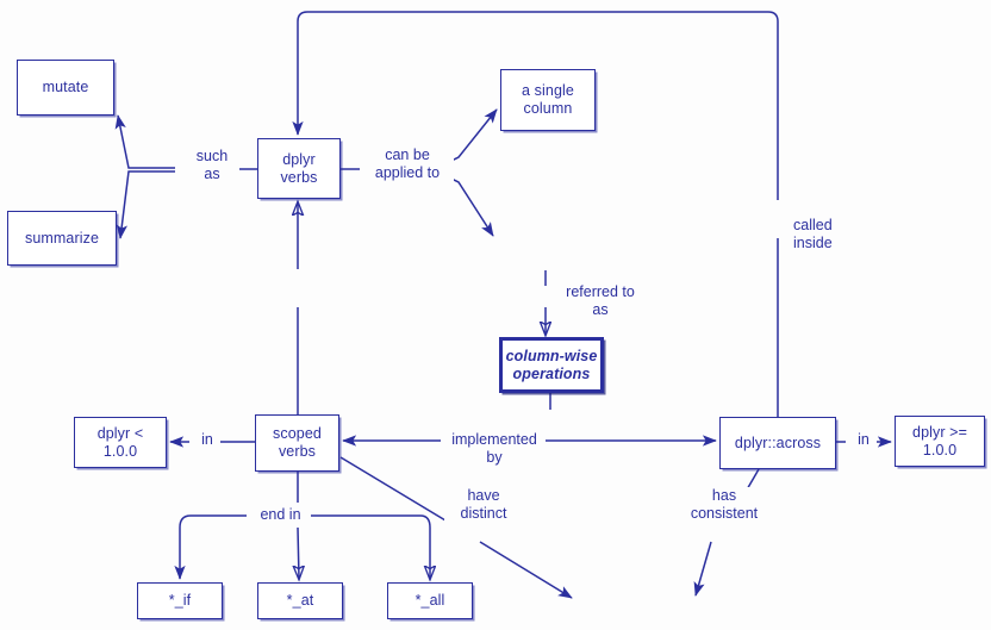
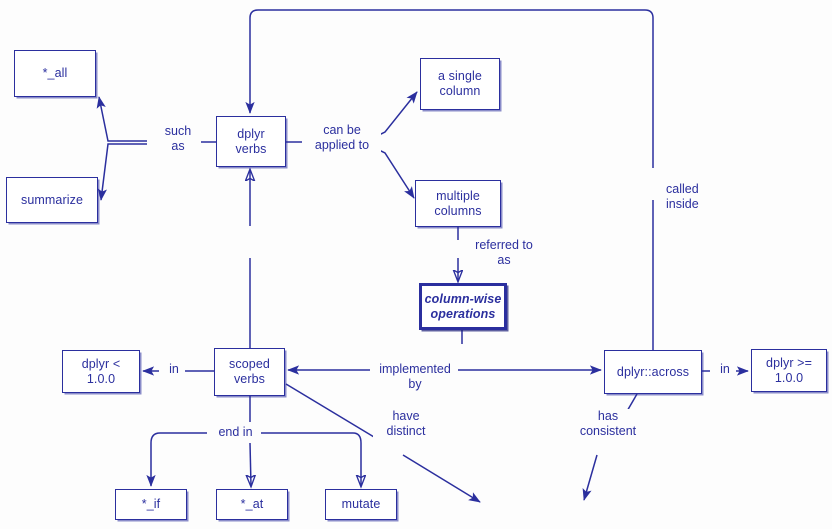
- mutate
+ *_all
  summarize
  dplyr
  verbs
  a single
  column
+ multiple
+ columns
  column-wise
  operations
  scoped
  verbs
  dplyr <
  1.0.0
  dplyr::across
  dplyr >=
  1.0.0
  *_if
  *_at
- *_all
+ mutate
  such
  as
  can be
  applied to
  referred to
  as
  called
  inside
  in
  implemented by
  in
  end in
  have
  distinct
  has
  consistent
